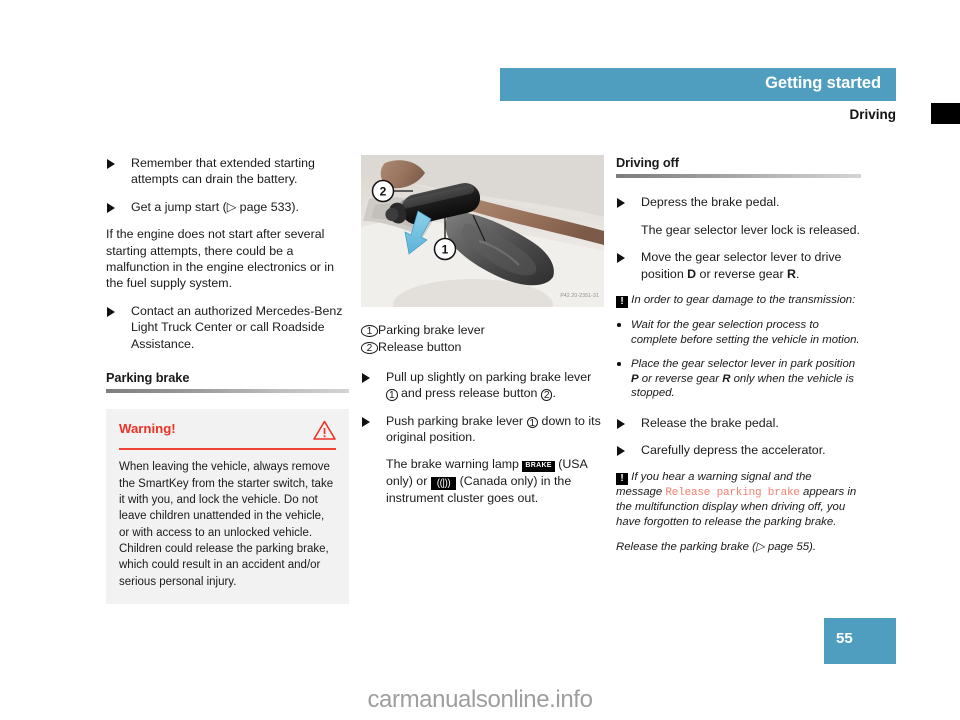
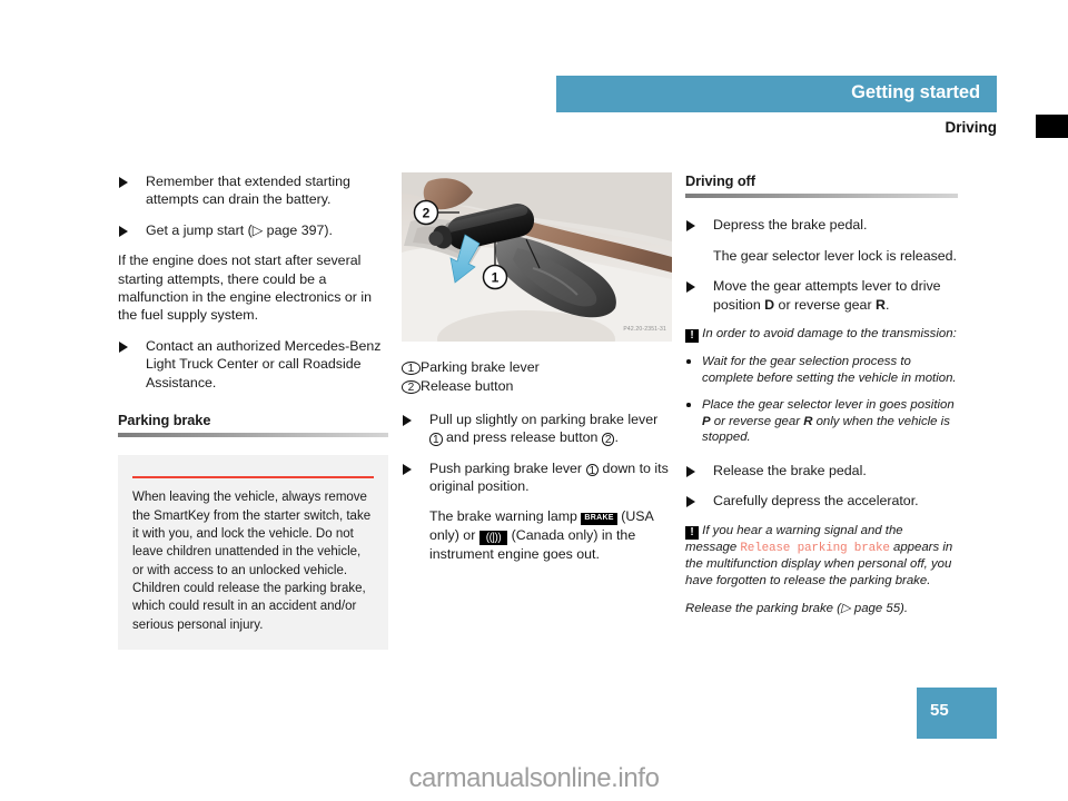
  Getting started
  Driving
  Remember that extended starting attempts can drain the battery.
- Get a jump start (▷ page 533).
+ Get a jump start (▷ page 397).
  If the engine does not start after several starting attempts, there could be a malfunction in the engine electronics or in the fuel supply system.
  Contact an authorized Mercedes-Benz Light Truck Center or call Roadside Assistance.
  Parking brake
- Warning!
  When leaving the vehicle, always remove the SmartKey from the starter switch, take it with you, and lock the vehicle. Do not leave children unattended in the vehicle, or with access to an unlocked vehicle. Children could release the parking brake, which could result in an accident and/or serious personal injury.
  2
  1
  1
  Parking brake lever
  2
  Release button
  Pull up slightly on parking brake lever 1 and press release button 2 .
  Push parking brake lever 1 down to its original position.
- The brake warning lamp (USA only) or ((|)) (Canada only) in the instrument cluster goes out.
+ The brake warning lamp (USA only) or ((|)) (Canada only) in the instrument engine goes out.
  Driving off
  Depress the brake pedal.
  The gear selector lever lock is released.
- Move the gear selector lever to drive position D or reverse gear R.
+ Move the gear attempts lever to drive position D or reverse gear R.
- ! In order to gear damage to the transmission:
+ ! In order to avoid damage to the transmission:
  Wait for the gear selection process to complete before setting the vehicle in motion.
- Place the gear selector lever in park position P or reverse gear R only when the vehicle is stopped.
+ Place the gear selector lever in goes position P or reverse gear R only when the vehicle is stopped.
  Release the brake pedal.
  Carefully depress the accelerator.
- ! If you hear a warning signal and the message Release parking brake appears in the multifunction display when driving off, you have forgotten to release the parking brake.
+ ! If you hear a warning signal and the message Release parking brake appears in the multifunction display when personal off, you have forgotten to release the parking brake.
  Release the parking brake (▷ page 55).
  55
  carmanualsonline.info
